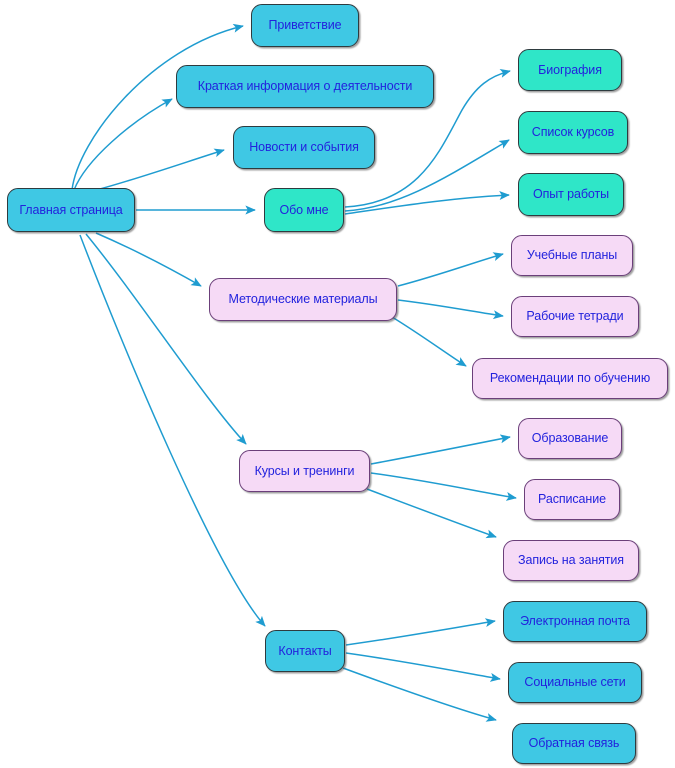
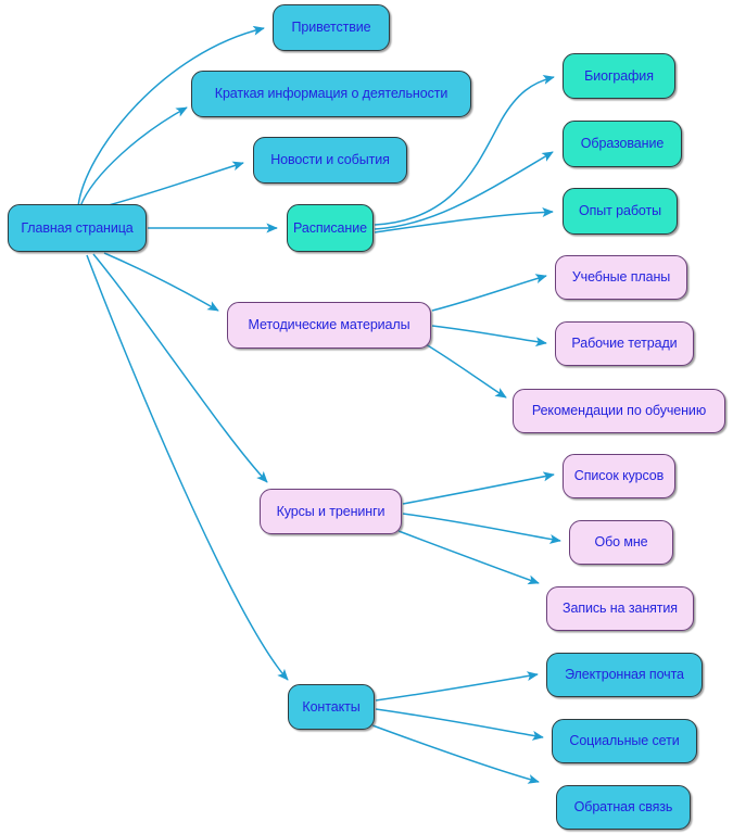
  Главная страница
  Приветствие
  Краткая информация о деятельности
  Новости и события
- Обо мне
+ Расписание
  Биография
- Список курсов
+ Образование
  Опыт работы
  Методические материалы
  Учебные планы
  Рабочие тетради
  Рекомендации по обучению
  Курсы и тренинги
- Образование
+ Список курсов
- Расписание
+ Обо мне
  Запись на занятия
  Контакты
  Электронная почта
  Социальные сети
  Обратная связь
